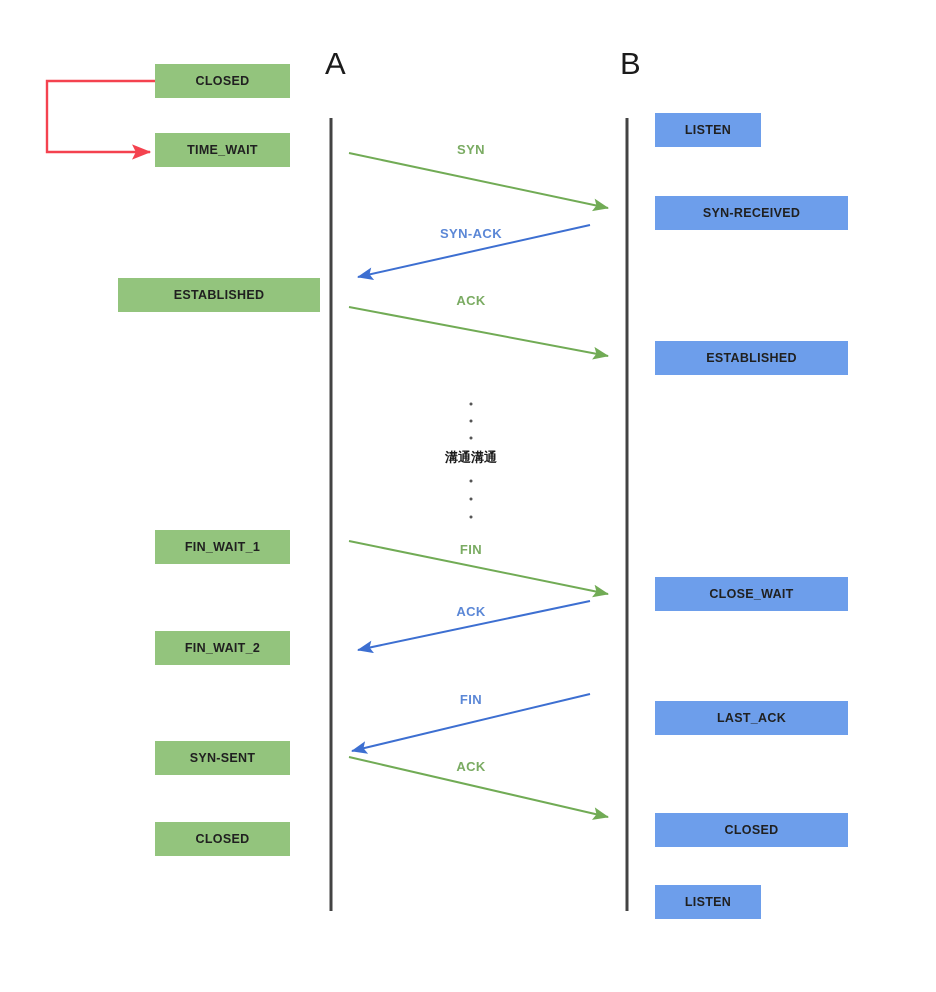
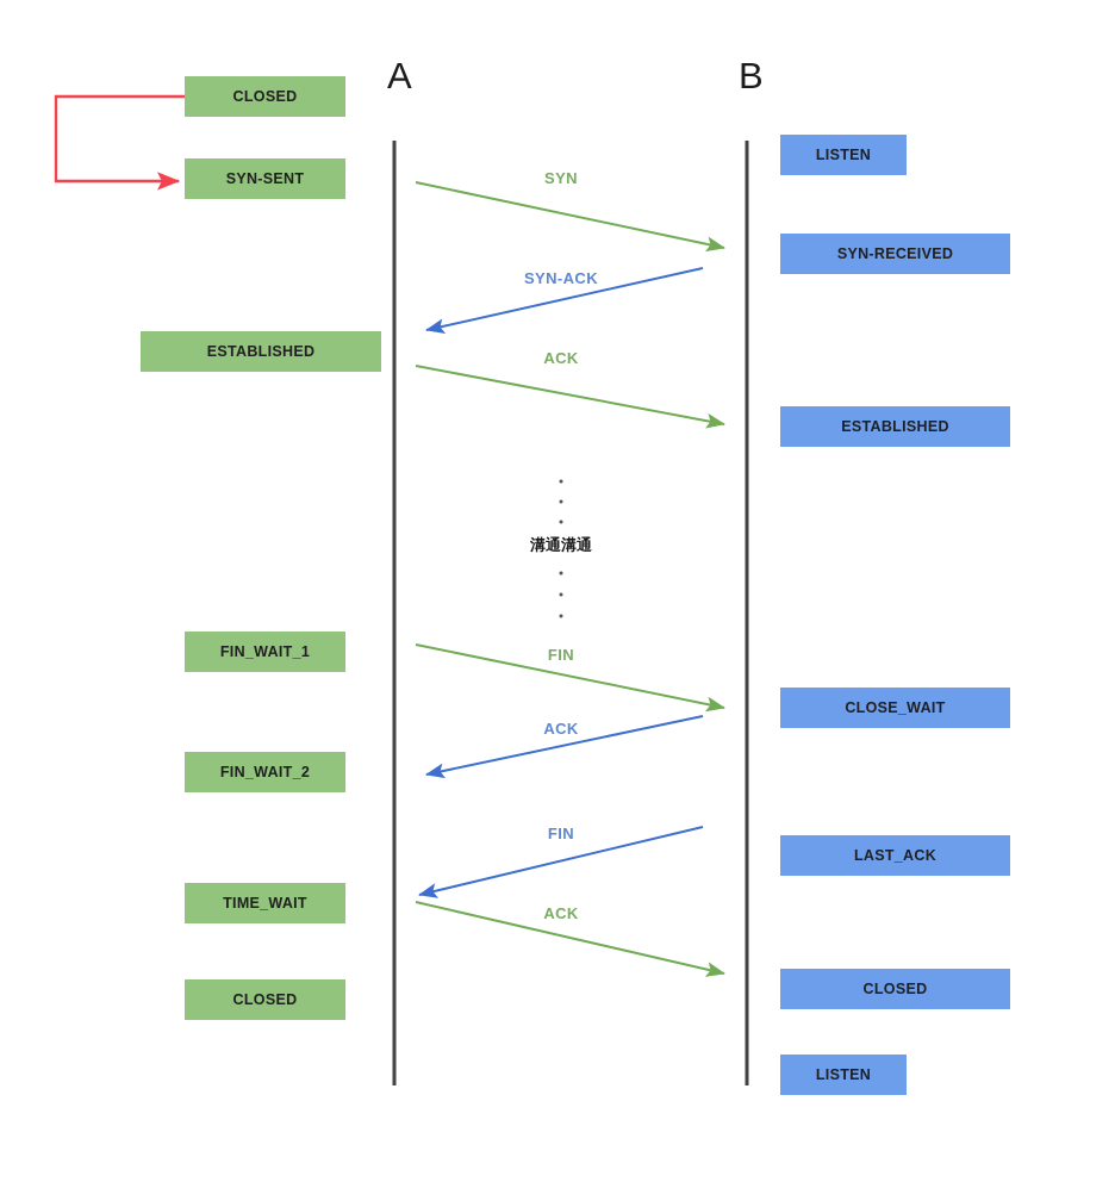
  A
  B
  CLOSED
- TIME_WAIT
+ SYN-SENT
  ESTABLISHED
  FIN_WAIT_1
  FIN_WAIT_2
- SYN-SENT
+ TIME_WAIT
  CLOSED
  LISTEN
  SYN-RECEIVED
  ESTABLISHED
  CLOSE_WAIT
  LAST_ACK
  CLOSED
  LISTEN
  SYN
  SYN-ACK
  ACK
  FIN
  ACK
  FIN
  ACK
  溝通溝通
